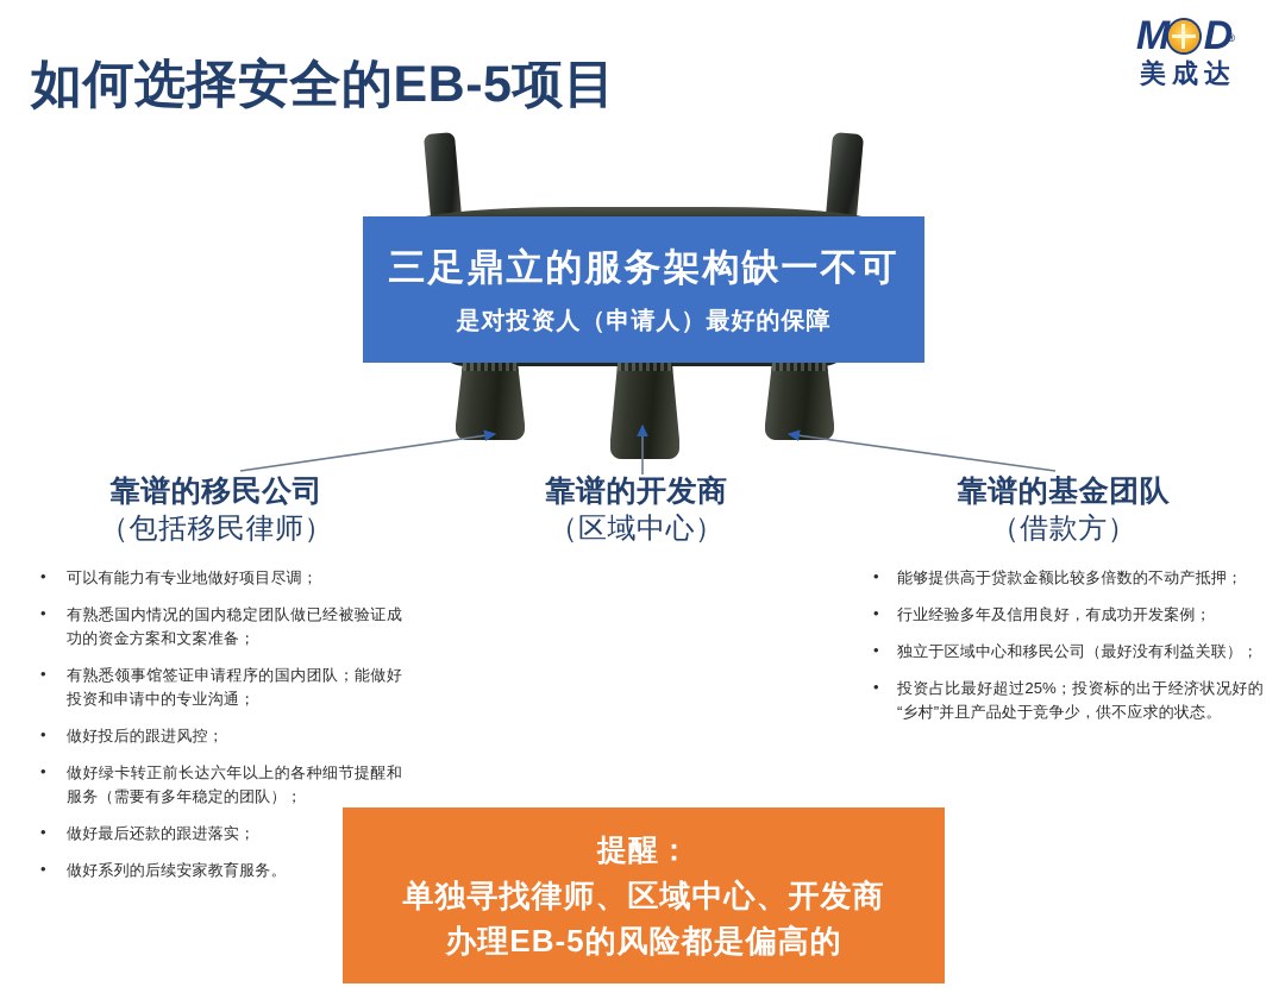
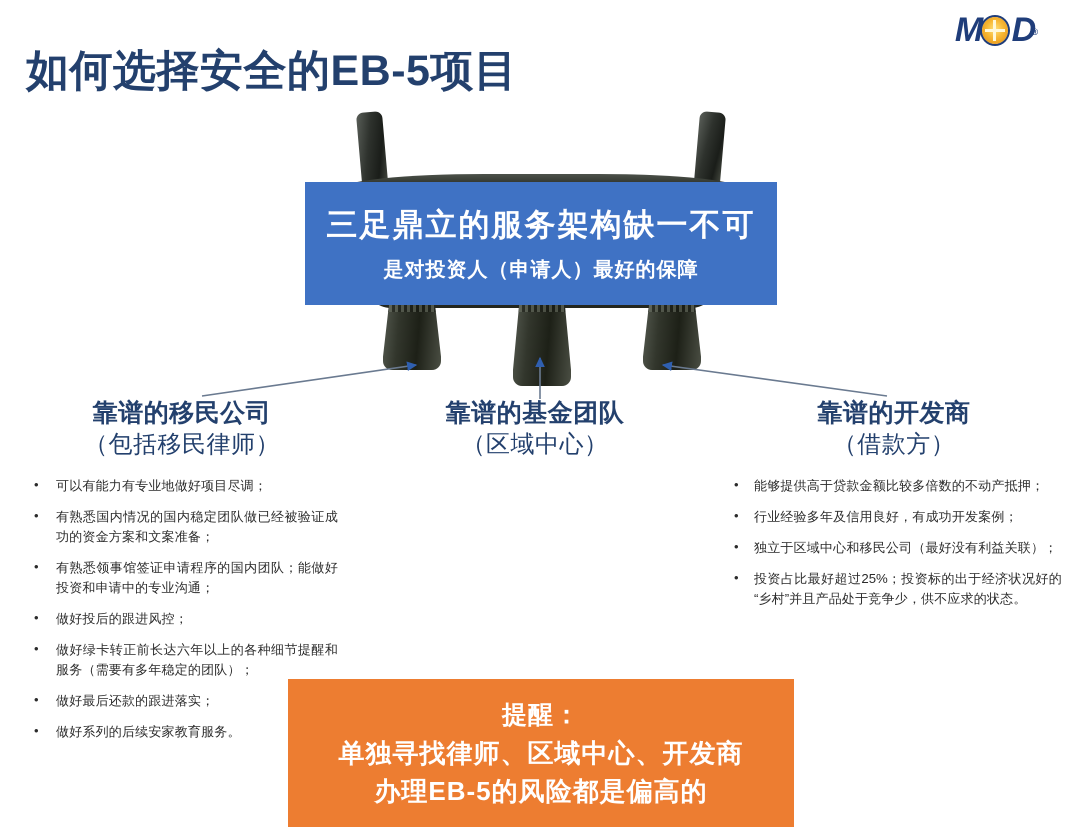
  如何选择安全的EB-5项目
  M D
  ®
- 美成达
  三足鼎立的服务架构缺一不可
  是对投资人（申请人）最好的保障
  靠谱的移民公司
  （包括移民律师）
  可以有能力有专业地做好项目尽调；
  有熟悉国内情况的国内稳定团队做已经被验证成功的资金方案和文案准备；
  有熟悉领事馆签证申请程序的国内团队；能做好投资和申请中的专业沟通；
  做好投后的跟进风控；
  做好绿卡转正前长达六年以上的各种细节提醒和服务（需要有多年稳定的团队）；
  做好最后还款的跟进落实；
  做好系列的后续安家教育服务。
- 靠谱的开发商
+ 靠谱的基金团队
  （区域中心）
- 靠谱的基金团队
+ 靠谱的开发商
  （借款方）
  能够提供高于贷款金额比较多倍数的不动产抵押；
  行业经验多年及信用良好，有成功开发案例；
  独立于区域中心和移民公司（最好没有利益关联）；
  投资占比最好超过25%；投资标的出于经济状况好的“乡村”并且产品处于竞争少，供不应求的状态。
  提醒：
  单独寻找律师、区域中心、开发商
  办理EB-5的风险都是偏高的
